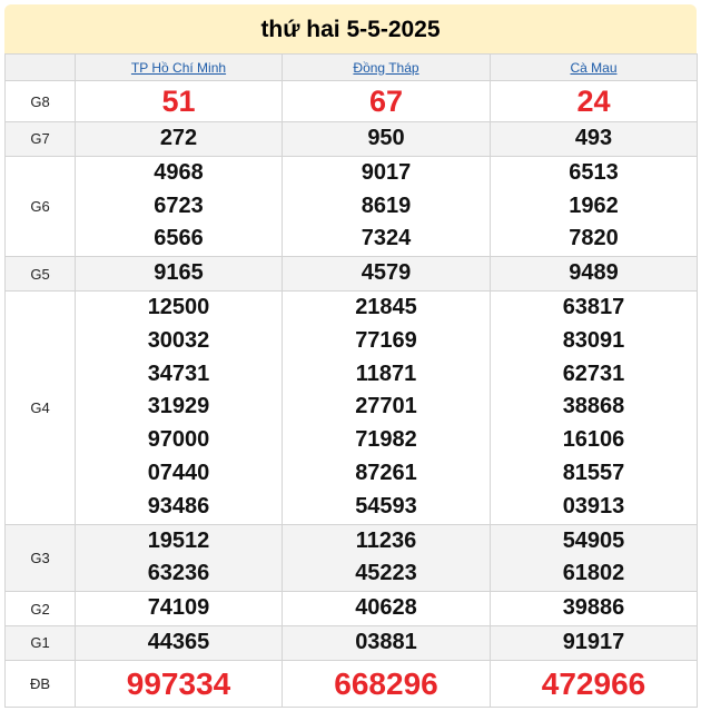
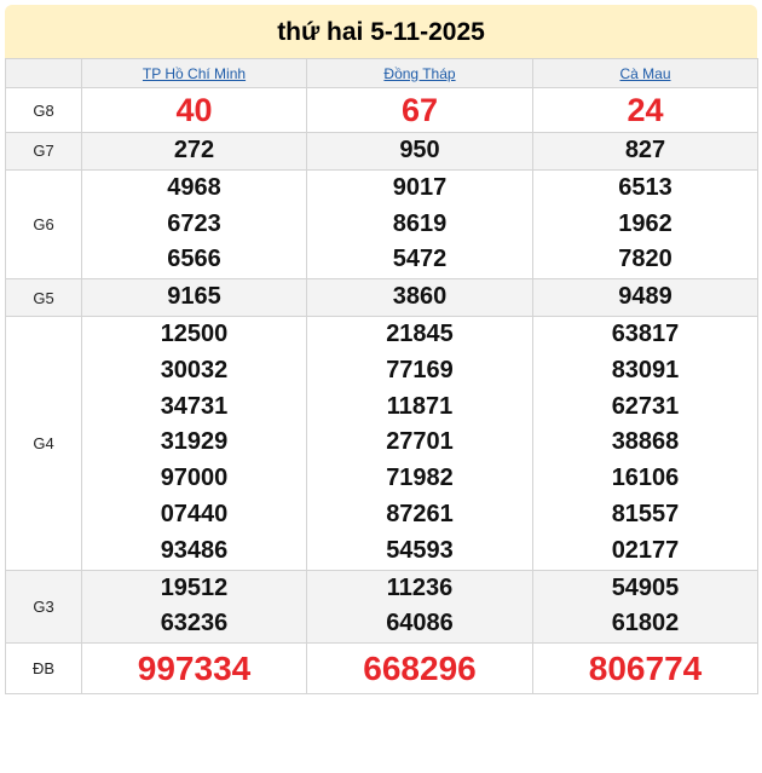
- thứ hai 5-5-2025
+ thứ hai 5-11-2025
  	TP Hồ Chí Minh	Đồng Tháp	Cà Mau
- G8	51	67	24
+ G8	40	67	24
- G7	272	950	493
+ G7	272	950	827
- G6	4968 6723 6566	9017 8619 7324	6513 1962 7820
+ G6	4968 6723 6566	9017 8619 5472	6513 1962 7820
- G5	9165	4579	9489
+ G5	9165	3860	9489
- G4	12500 30032 34731 31929 97000 07440 93486	21845 77169 11871 27701 71982 87261 54593	63817 83091 62731 38868 16106 81557 03913
+ G4	12500 30032 34731 31929 97000 07440 93486	21845 77169 11871 27701 71982 87261 54593	63817 83091 62731 38868 16106 81557 02177
- G3	19512 63236	11236 45223	54905 61802
+ G3	19512 63236	11236 64086	54905 61802
- G2	74109	40628	39886
- G1	44365	03881	91917
- ĐB	997334	668296	472966
+ ĐB	997334	668296	806774
